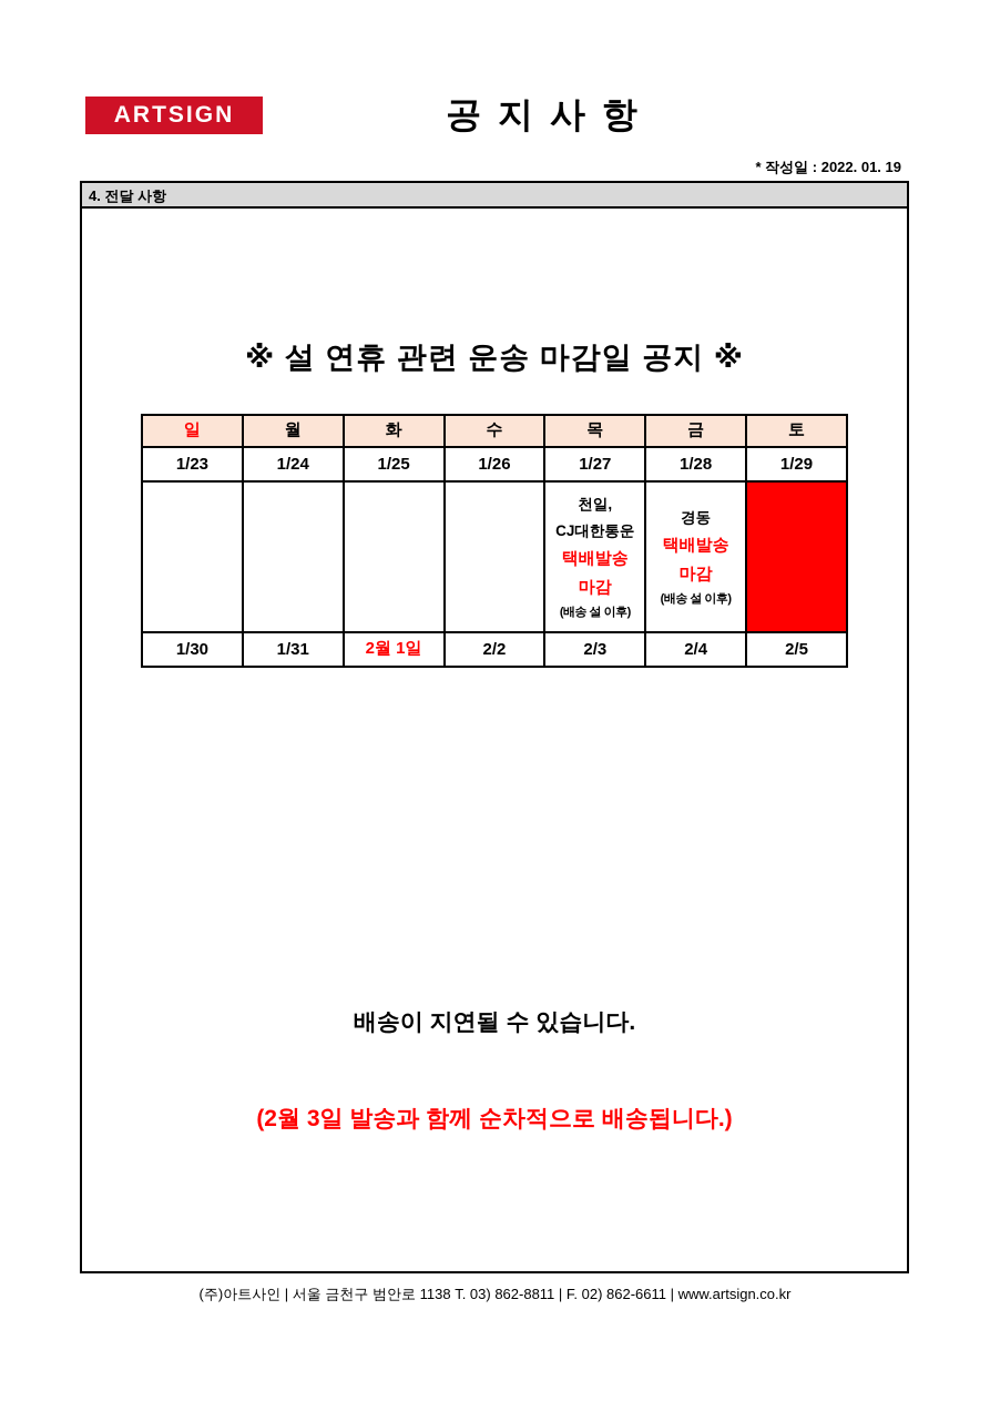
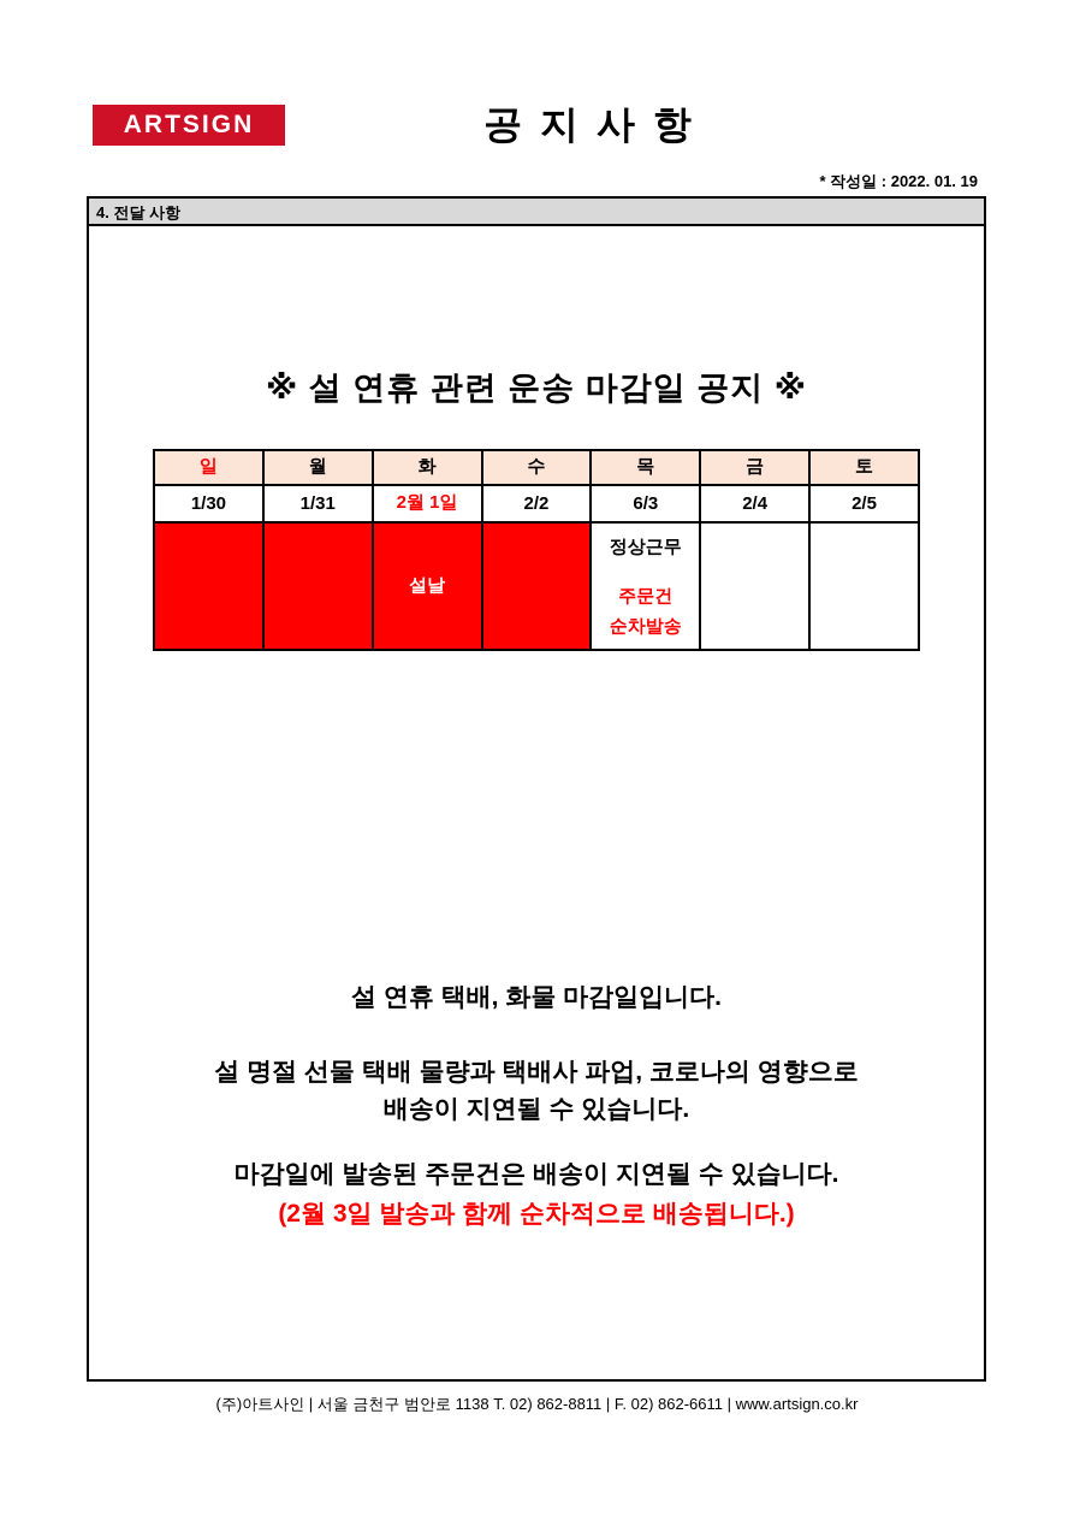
  ARTSIGN
  공 지 사 항
  * 작성일 : 2022. 01. 19
  4. 전달 사항
  ※ 설 연휴 관련 운송 마감일 공지 ※
  일	월	화	수	목	금	토
- 1/23	1/24	1/25	1/26	1/27	1/28	1/29
- 				천일, CJ대한통운 택배발송 마감 (배송 설 이후)	경동 택배발송 마감 (배송 설 이후)
- 1/30	1/31	2월 1일	2/2	2/3	2/4	2/5
+ 1/30	1/31	2월 1일	2/2	6/3	2/4	2/5
+ 		설날		정상근무 주문건 순차발송
+ 설 연휴 택배, 화물 마감일입니다.
+ 설 명절 선물 택배 물량과 택배사 파업, 코로나의 영향으로
  배송이 지연될 수 있습니다.
+ 마감일에 발송된 주문건은 배송이 지연될 수 있습니다.
  (2월 3일 발송과 함께 순차적으로 배송됩니다.)
- (주)아트사인 | 서울 금천구 범안로 1138 T. 03) 862-8811 | F. 02) 862-6611 | www.artsign.co.kr
+ (주)아트사인 | 서울 금천구 범안로 1138 T. 02) 862-8811 | F. 02) 862-6611 | www.artsign.co.kr
